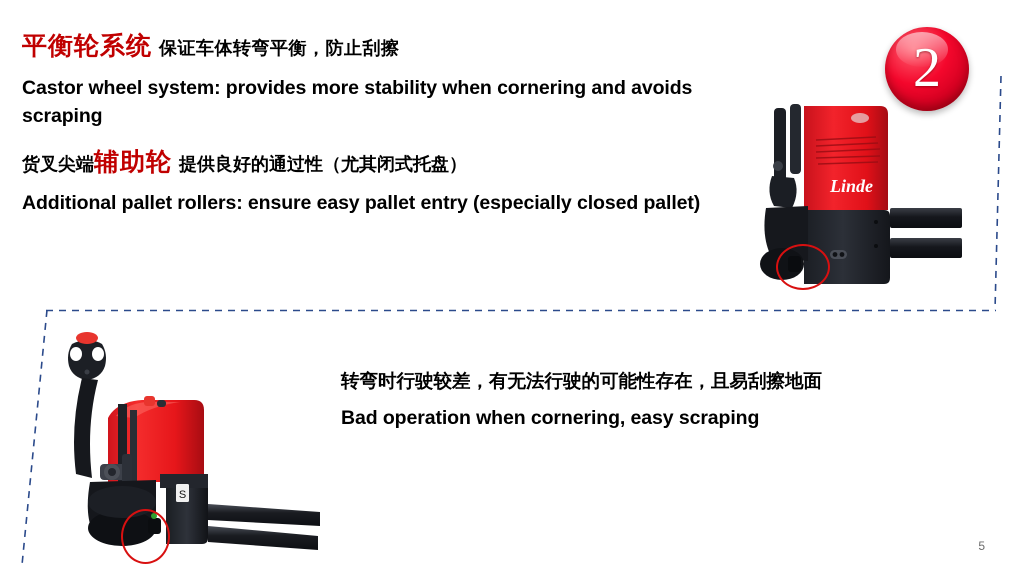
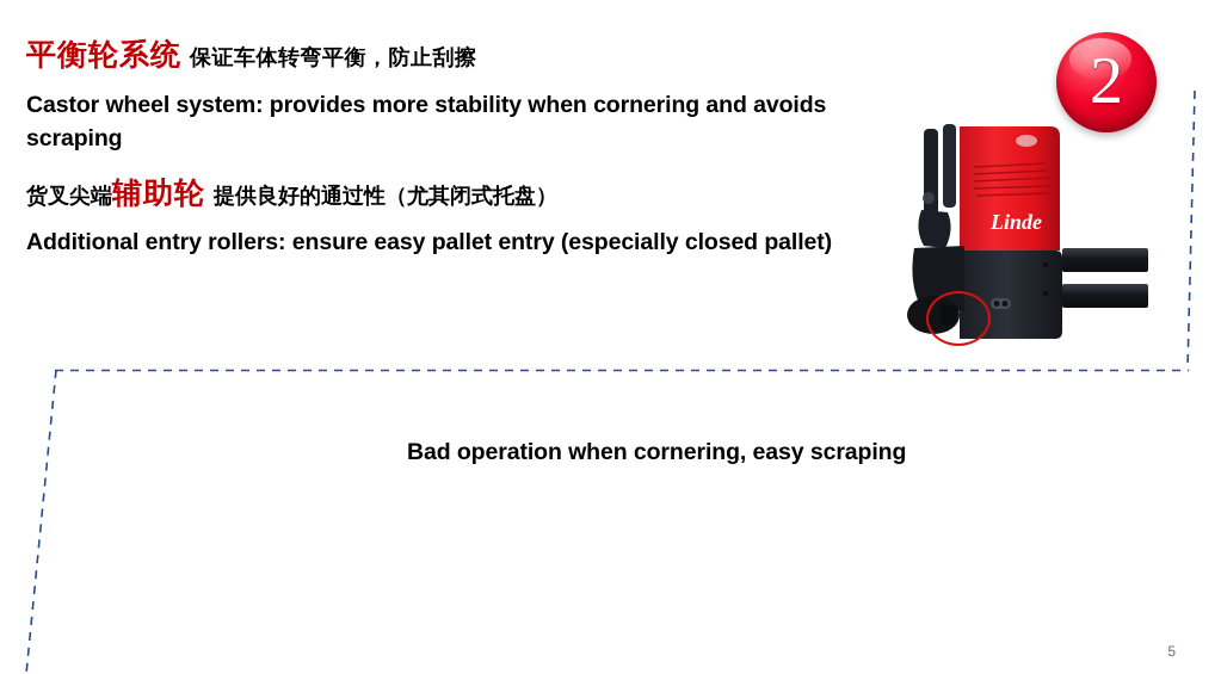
  平衡轮系统 保证车体转弯平衡，防止刮擦
  Castor wheel system: provides more stability when cornering and avoids scraping
  货叉尖端辅助轮 提供良好的通过性（尤其闭式托盘）
- Additional pallet rollers: ensure easy pallet entry (especially closed pallet)
+ Additional entry rollers: ensure easy pallet entry (especially closed pallet)
  2
  Linde
- S
- 转弯时行驶较差，有无法行驶的可能性存在，且易刮擦地面
  Bad operation when cornering, easy scraping
  5
